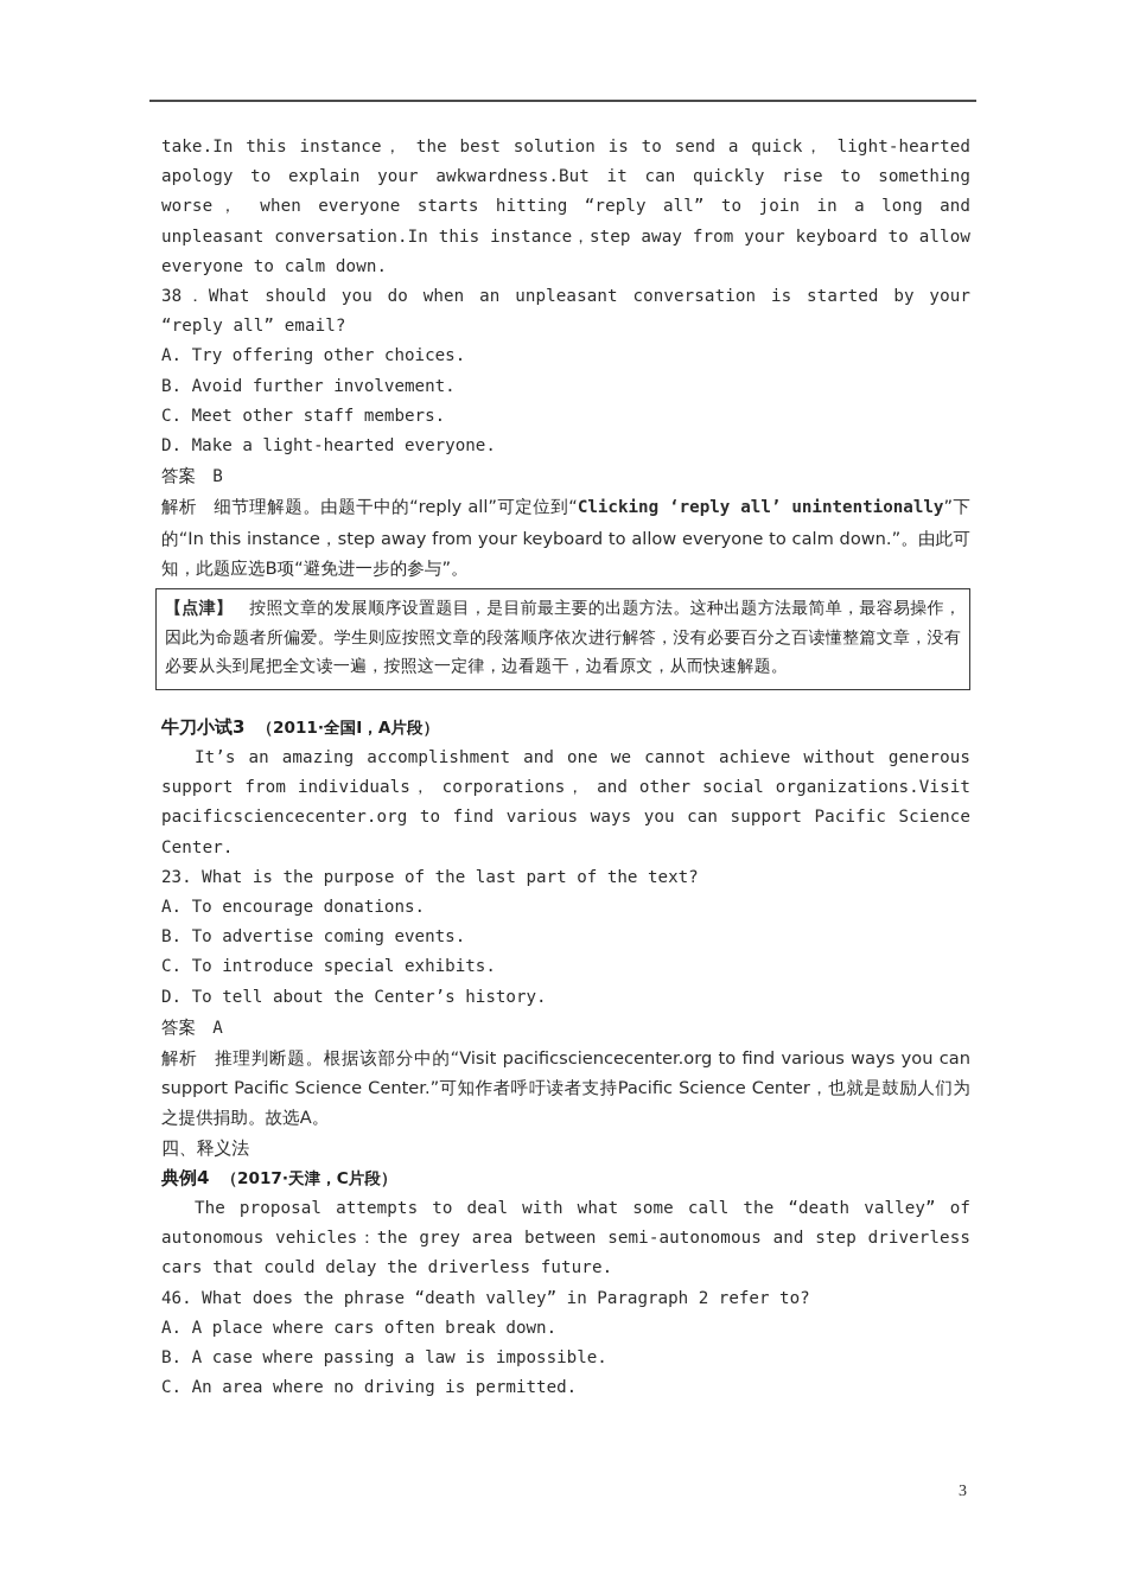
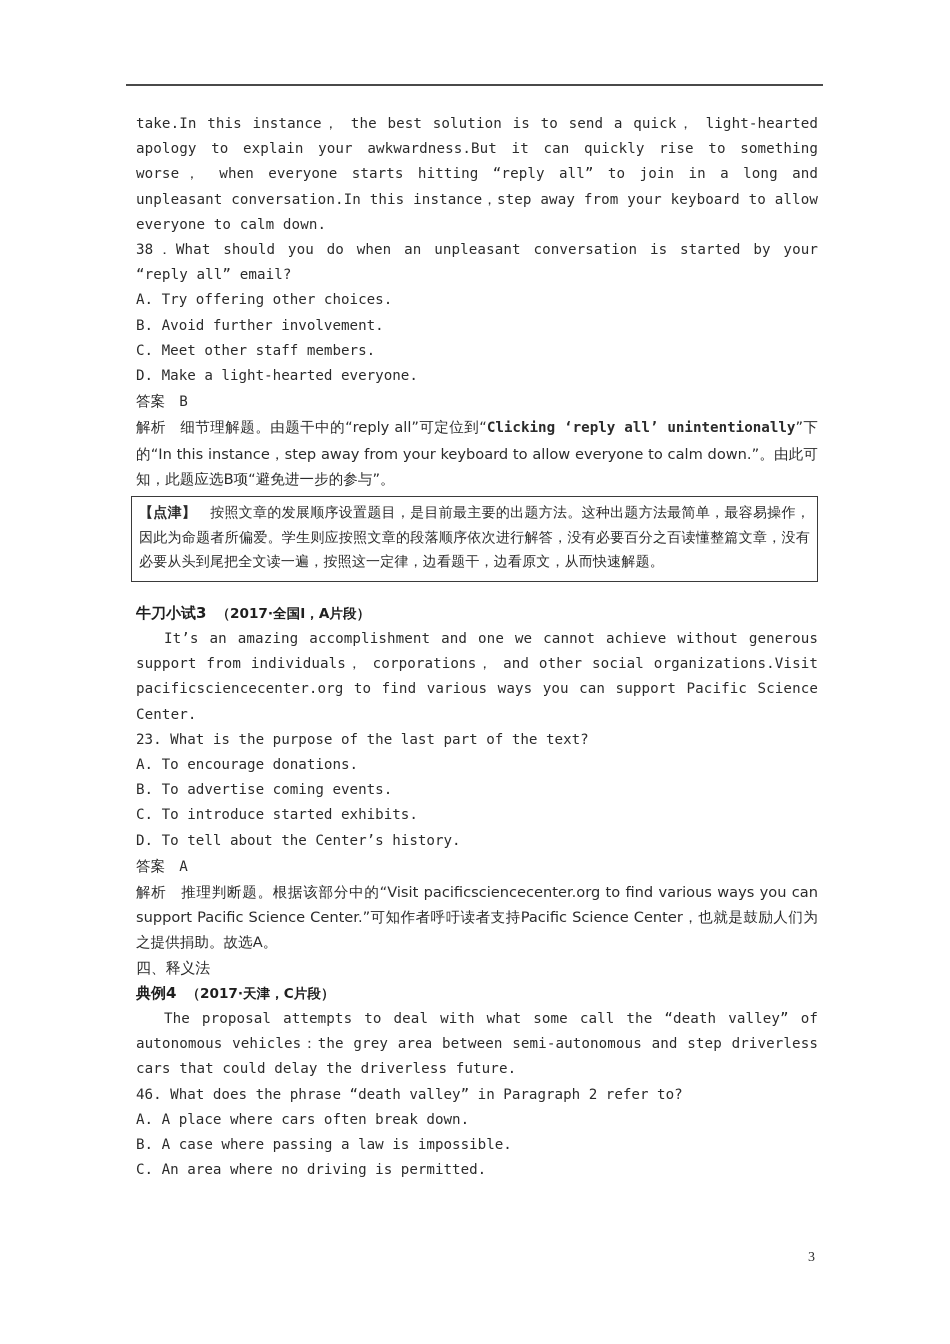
  take.In this instance， the best solution is to send a quick， light-hearted apology to explain your awkwardness.But it can quickly rise to something worse， when everyone starts hitting “reply all” to join in a long and unpleasant conversation.In this instance，step away from your keyboard to allow everyone to calm down.
  38．What should you do when an unpleasant conversation is started by your “reply all” email?
  A. Try offering other choices.
  B. Avoid further involvement.
  C. Meet other staff members.
  D. Make a light-hearted everyone.
  答案 B
  解析 细节理解题。由题干中的“reply all”可定位到“Clicking ‘reply all’ unintentionally”下的“In this instance，step away from your keyboard to allow everyone to calm down.”。由此可知，此题应选B项“避免进一步的参与”。
  【点津】 按照文章的发展顺序设置题目，是目前最主要的出题方法。这种出题方法最简单，最容易操作，因此为命题者所偏爱。学生则应按照文章的段落顺序依次进行解答，没有必要百分之百读懂整篇文章，没有必要从头到尾把全文读一遍，按照这一定律，边看题干，边看原文，从而快速解题。
- 牛刀小试3 （2011·全国Ⅰ，A片段）
+ 牛刀小试3 （2017·全国Ⅰ，A片段）
  It’s an amazing accomplishment and one we cannot achieve without generous support from individuals， corporations， and other social organizations.Visit pacificsciencecenter.org to find various ways you can support Pacific Science Center.
  23. What is the purpose of the last part of the text?
  A. To encourage donations.
  B. To advertise coming events.
- C. To introduce special exhibits.
+ C. To introduce started exhibits.
  D. To tell about the Center’s history.
  答案 A
  解析 推理判断题。根据该部分中的“Visit pacificsciencecenter.org to find various ways you can support Pacific Science Center.”可知作者呼吁读者支持Pacific Science Center，也就是鼓励人们为之提供捐助。故选A。
  四、释义法
  典例4 （2017·天津，C片段）
  The proposal attempts to deal with what some call the “death valley” of autonomous vehicles：the grey area between semi-autonomous and step driverless cars that could delay the driverless future.
  46. What does the phrase “death valley” in Paragraph 2 refer to?
  A. A place where cars often break down.
  B. A case where passing a law is impossible.
  C. An area where no driving is permitted.
  3
